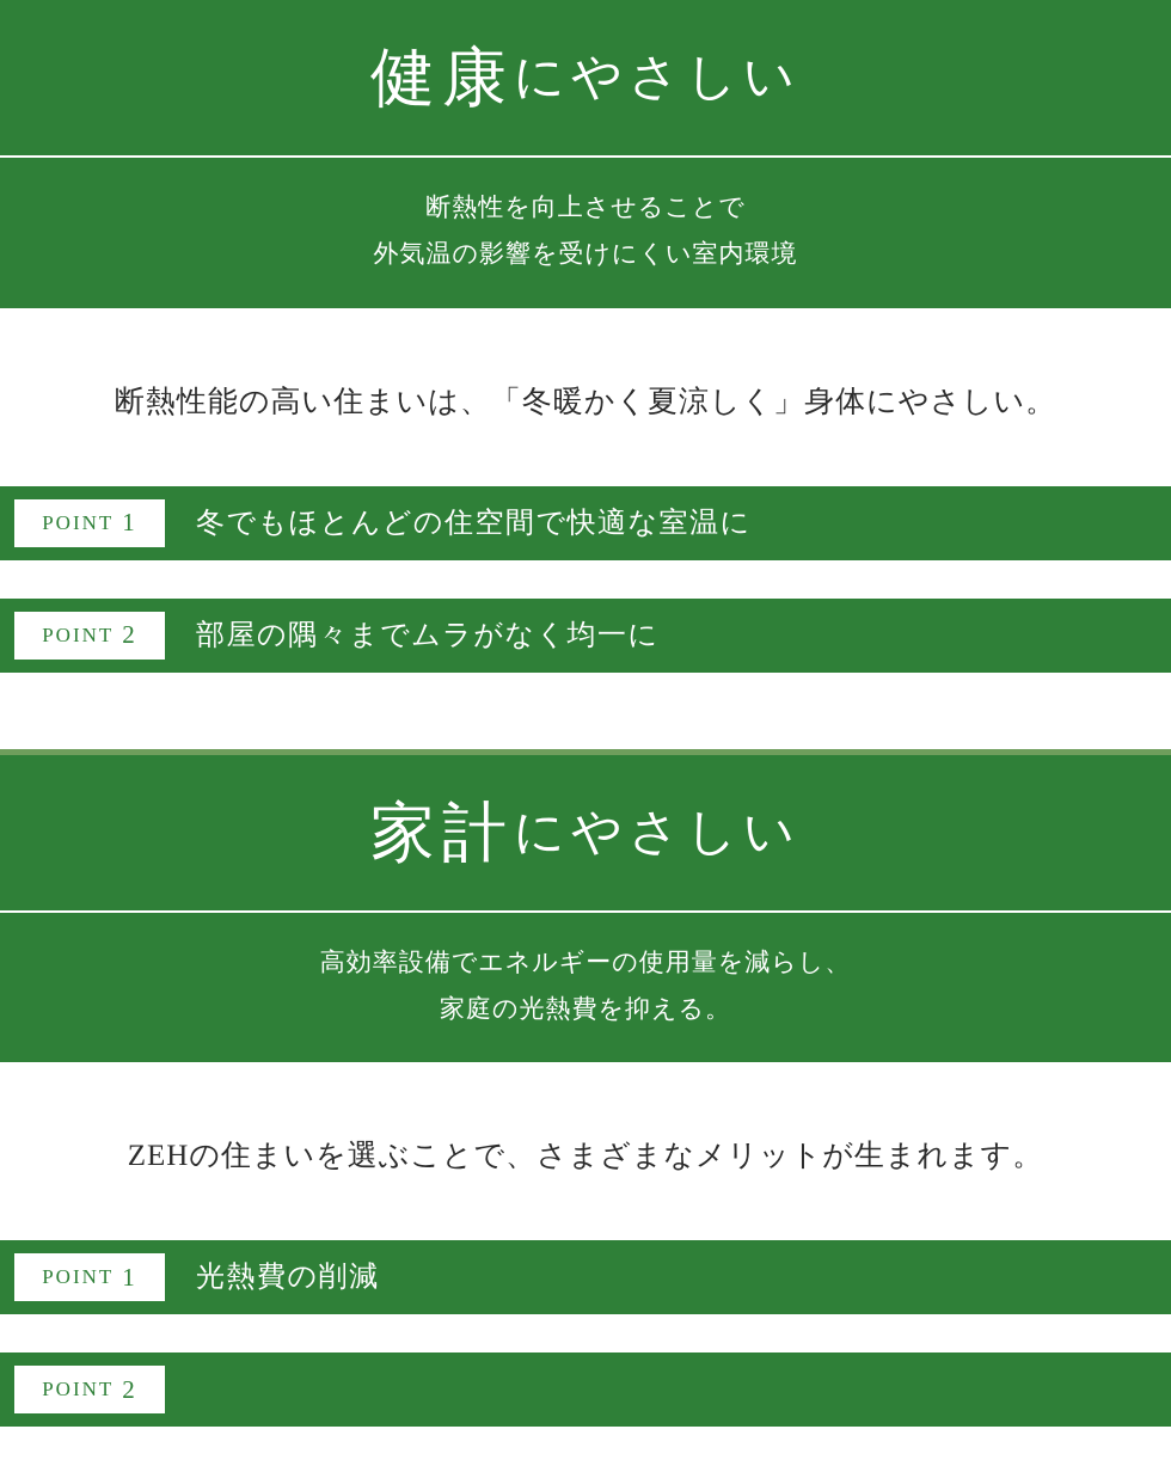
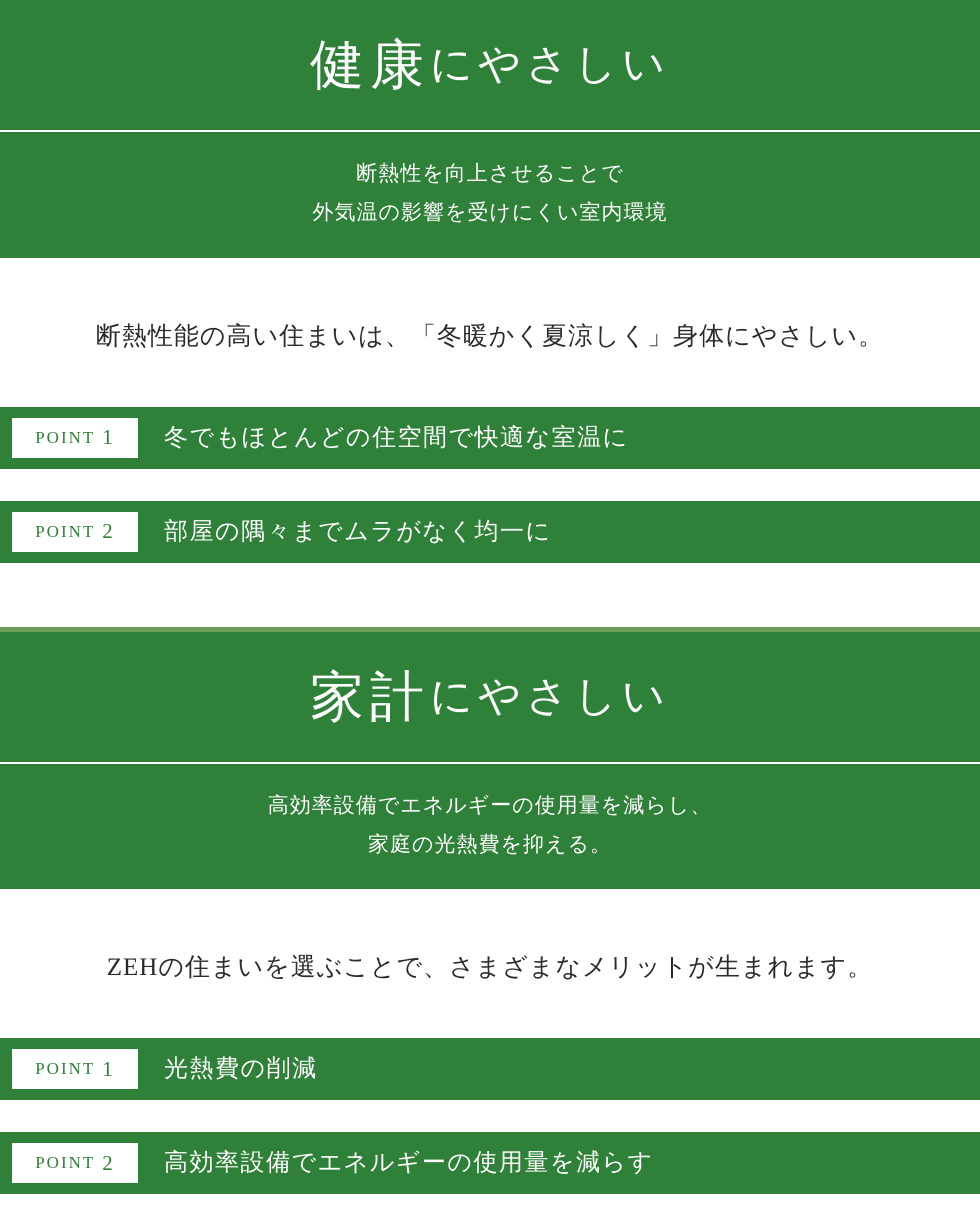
  健康
  にやさしい
  断熱性を向上させることで
  外気温の影響を受けにくい室内環境
  断熱性能の高い住まいは、「冬暖かく夏涼しく」身体にやさしい。
  POINT
  1
  冬でもほとんどの住空間で快適な室温に
  POINT
  2
  部屋の隅々までムラがなく均一に
  家計
  にやさしい
  高効率設備でエネルギーの使用量を減らし、
  家庭の光熱費を抑える。
  ZEHの住まいを選ぶことで、さまざまなメリットが生まれます。
  POINT
  1
  光熱費の削減
  POINT
  2
+ 高効率設備でエネルギーの使用量を減らす
